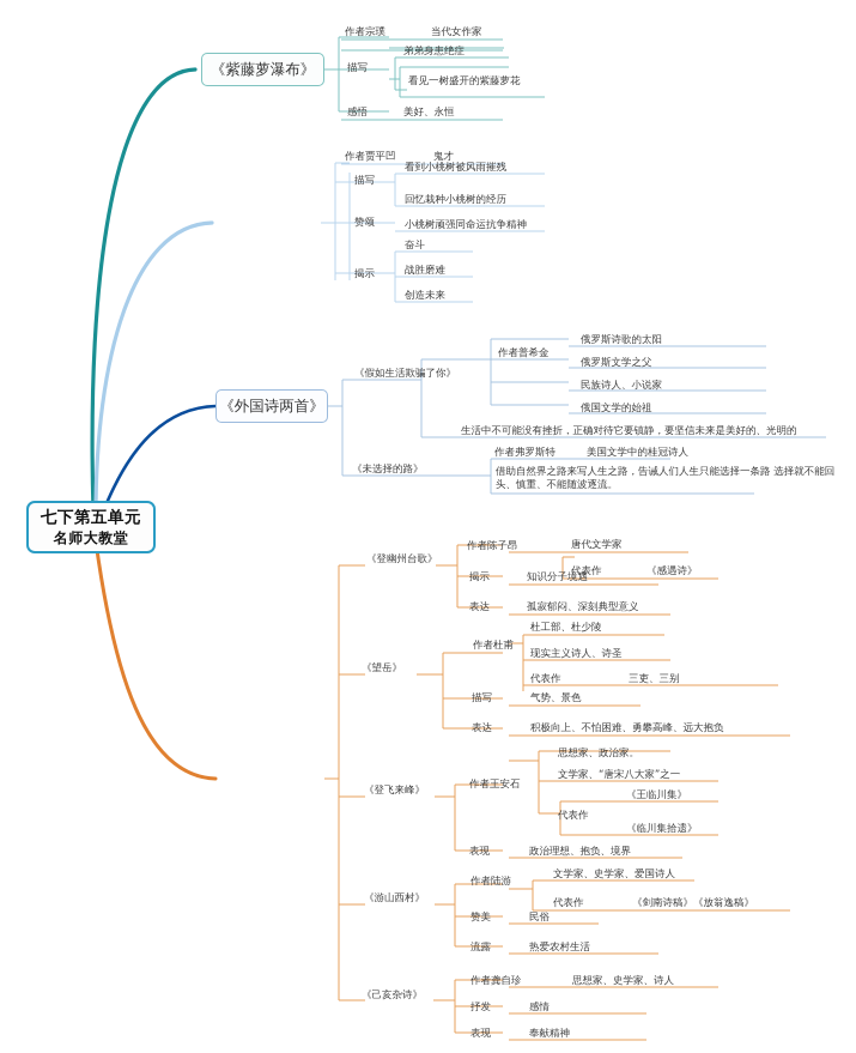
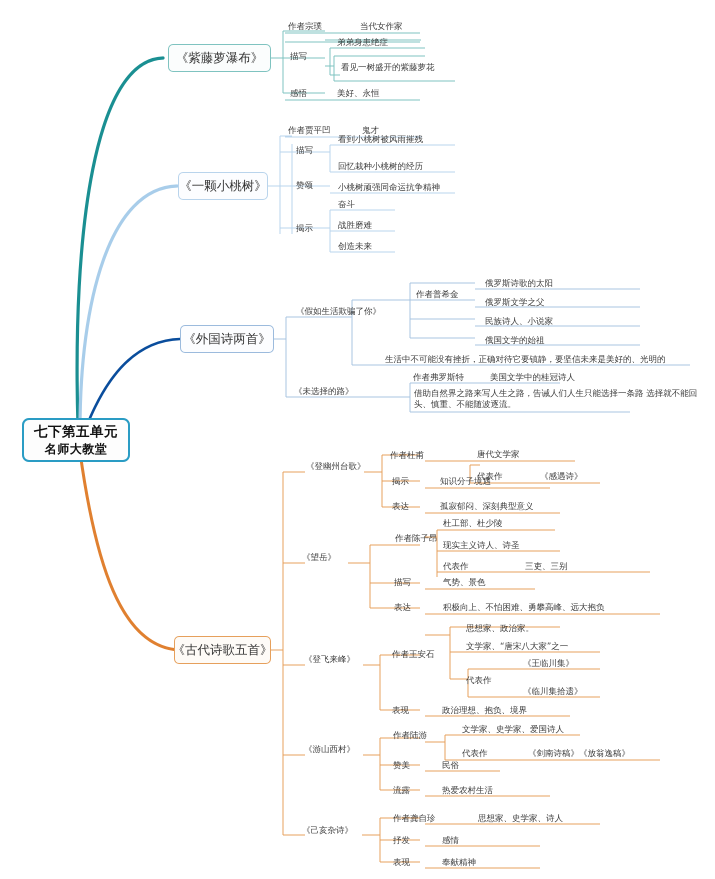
  七下第五单元
  名师大教堂
  《紫藤萝瀑布》
+ 《一颗小桃树》
  《外国诗两首》
+ 《古代诗歌五首》
  作者宗璞
  当代女作家
  描写
  弟弟身患绝症
  看见一树盛开的紫藤萝花
  感悟
  美好、永恒
  作者贾平凹
  鬼才
  描写
  看到小桃树被风雨摧残
  回忆栽种小桃树的经历
  赞颂
  小桃树顽强同命运抗争精神
  揭示
  奋斗
  战胜磨难
  创造未来
  《假如生活欺骗了你》
  作者普希金
  俄罗斯诗歌的太阳
  俄罗斯文学之父
  民族诗人、小说家
  俄国文学的始祖
  生活中不可能没有挫折，正确对待它要镇静，要坚信未来是美好的、光明的
  《未选择的路》
  作者弗罗斯特
  美国文学中的桂冠诗人
  借助自然界之路来写人生之路，告诫人们人生只能选择一条路 选择就不能回头、慎重、不能随波逐流。
  《登幽州台歌》
- 作者陈子昂
+ 作者杜甫
  唐代文学家
  代表作
  《感遇诗》
  揭示
  知识分子境遇
  表达
  孤寂郁闷、深刻典型意义
  《望岳》
- 作者杜甫
+ 作者陈子昂
  杜工部、杜少陵
  现实主义诗人、诗圣
  代表作
  三吏、三别
  描写
  气势、景色
  表达
  积极向上、不怕困难、勇攀高峰、远大抱负
  《登飞来峰》
  作者王安石
  思想家、政治家。
  文学家、“唐宋八大家”之一
  代表作
  《王临川集》
  《临川集拾遗》
  表现
  政治理想、抱负、境界
  《游山西村》
  作者陆游
  文学家、史学家、爱国诗人
  代表作
  《剑南诗稿》《放翁逸稿》
  赞美
  民俗
  流露
  热爱农村生活
  《己亥杂诗》
  作者龚自珍
  思想家、史学家、诗人
  抒发
  感情
  表现
  奉献精神
